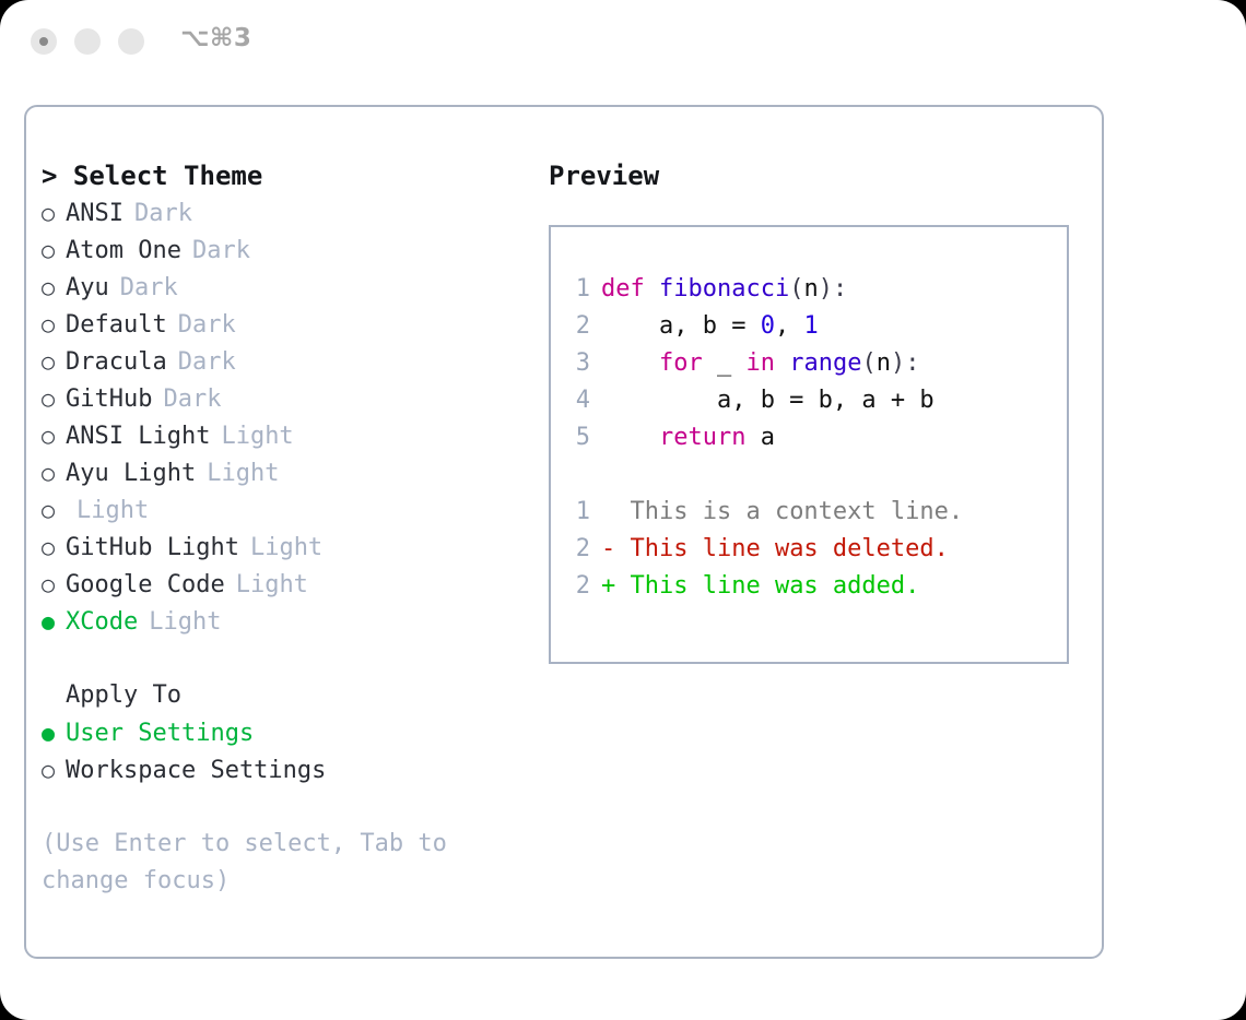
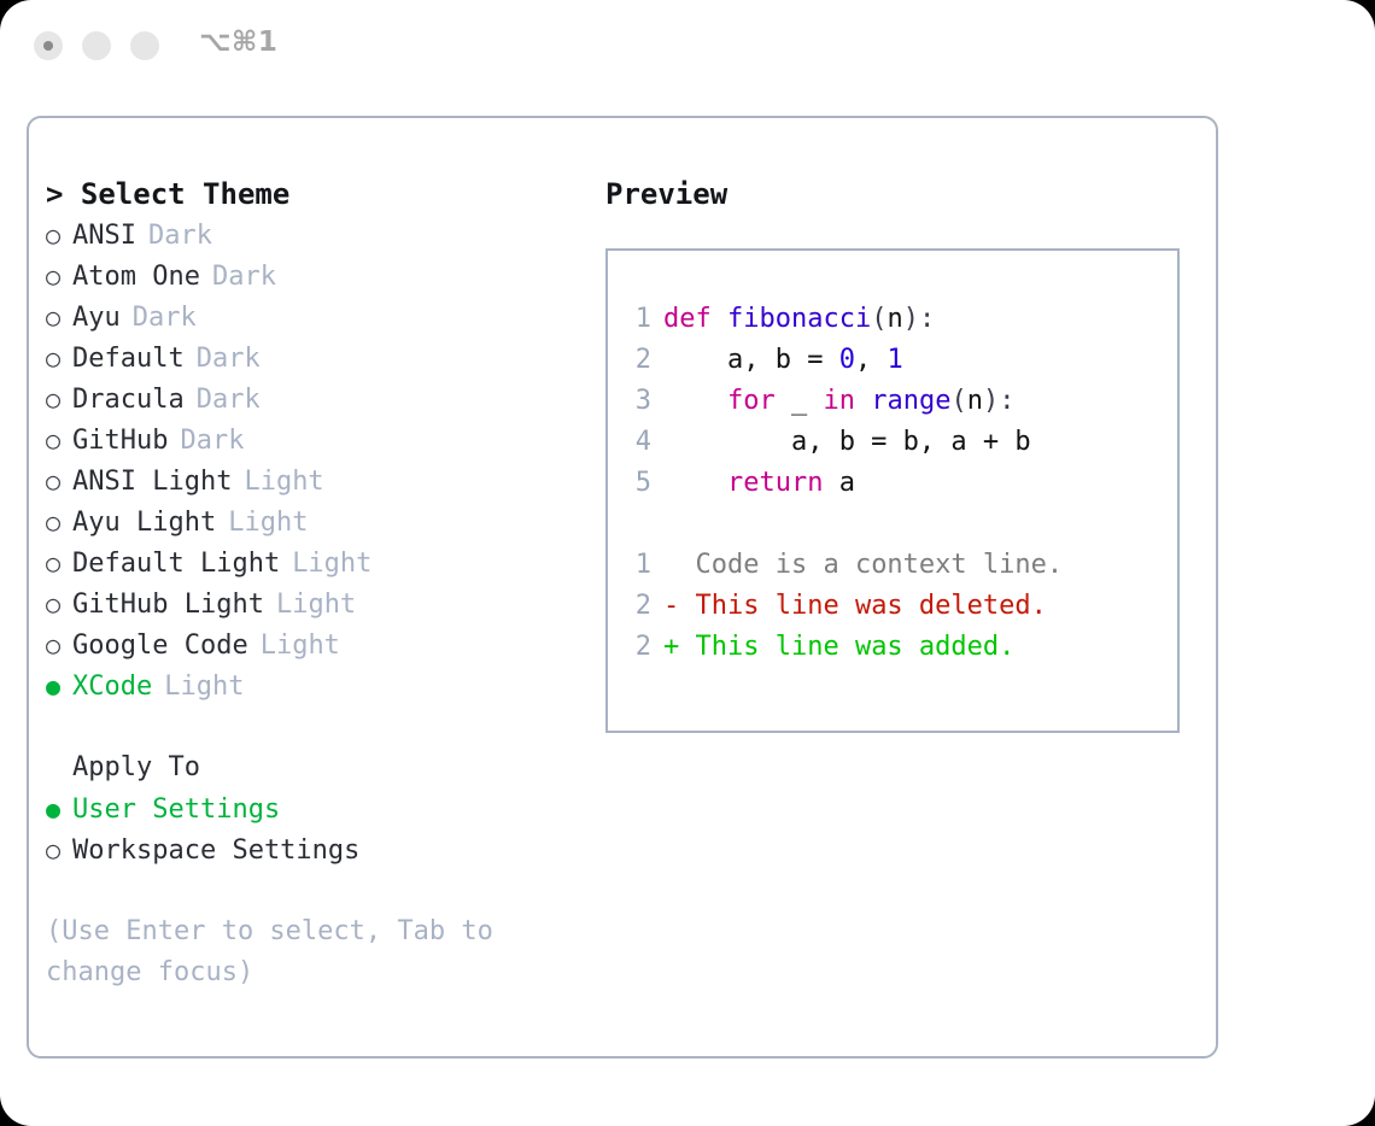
- ⌥⌘3
+ ⌥⌘1
  > Select Theme
  ○
  ANSI
  Dark
  ○
  Atom One
  Dark
  ○
  Ayu
  Dark
  ○
  Default
  Dark
  ○
  Dracula
  Dark
  ○
  GitHub
  Dark
  ○
  ANSI Light
  Light
  ○
  Ayu Light
  Light
  ○
+ Default Light
  Light
  ○
  GitHub Light
  Light
  ○
  Google Code
  Light
  ●
  XCode
  Light
  Apply To
  ●
  User Settings
  ○
  Workspace Settings
  (Use Enter to select, Tab to change focus)
  Preview
  1
  def fibonacci(n):
  2
  a, b = 0, 1
  3
  for _ in range(n):
  4
  a, b = b, a + b
  5
  return a
  1
- This is a context line.
+ Code is a context line.
  2
  -
  This line was deleted.
  2
  +
  This line was added.
